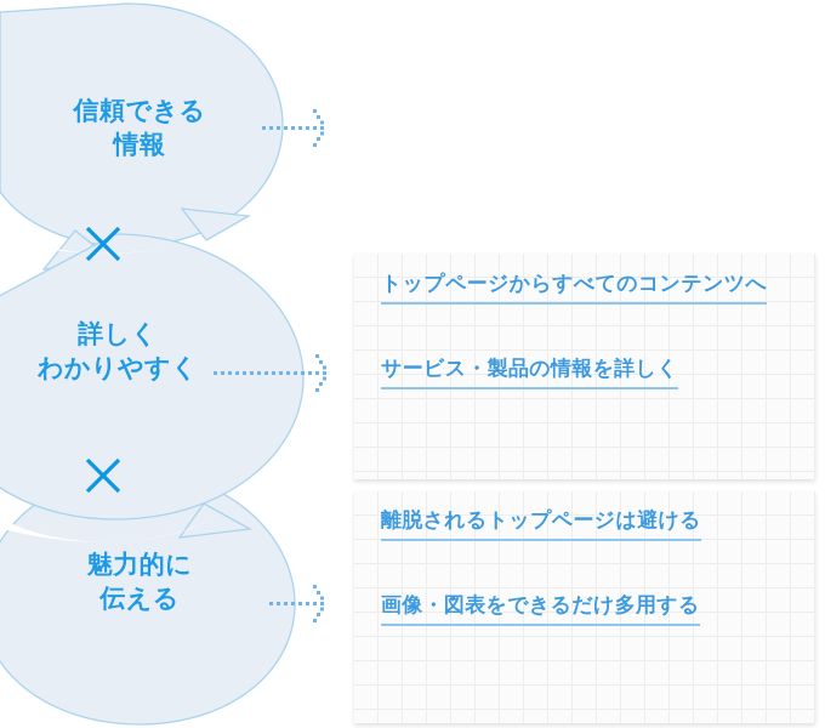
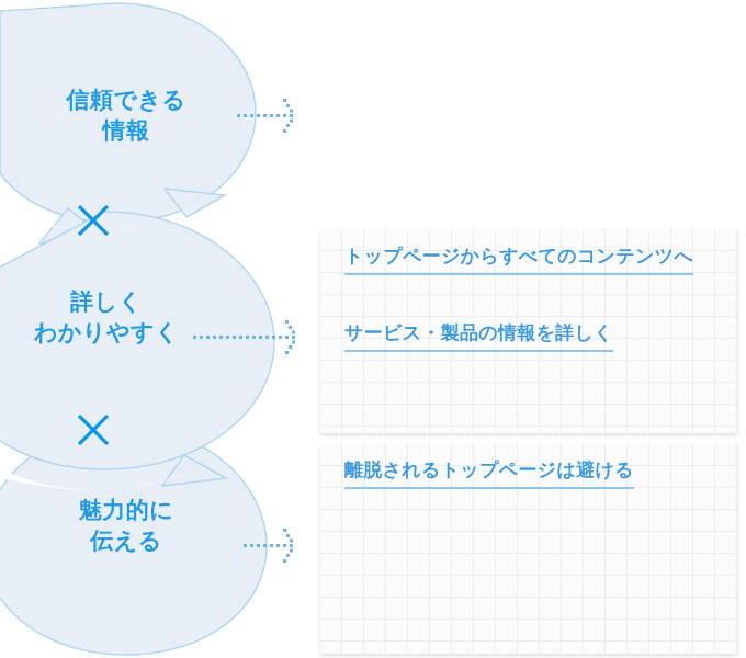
  信頼できる
  情報
  詳しく
  わかりやすく
  魅力的に
  伝える
  トップページからすべてのコンテンツへ
  サービス・製品の情報を詳しく
  離脱されるトップページは避ける
- 画像・図表をできるだけ多用する
